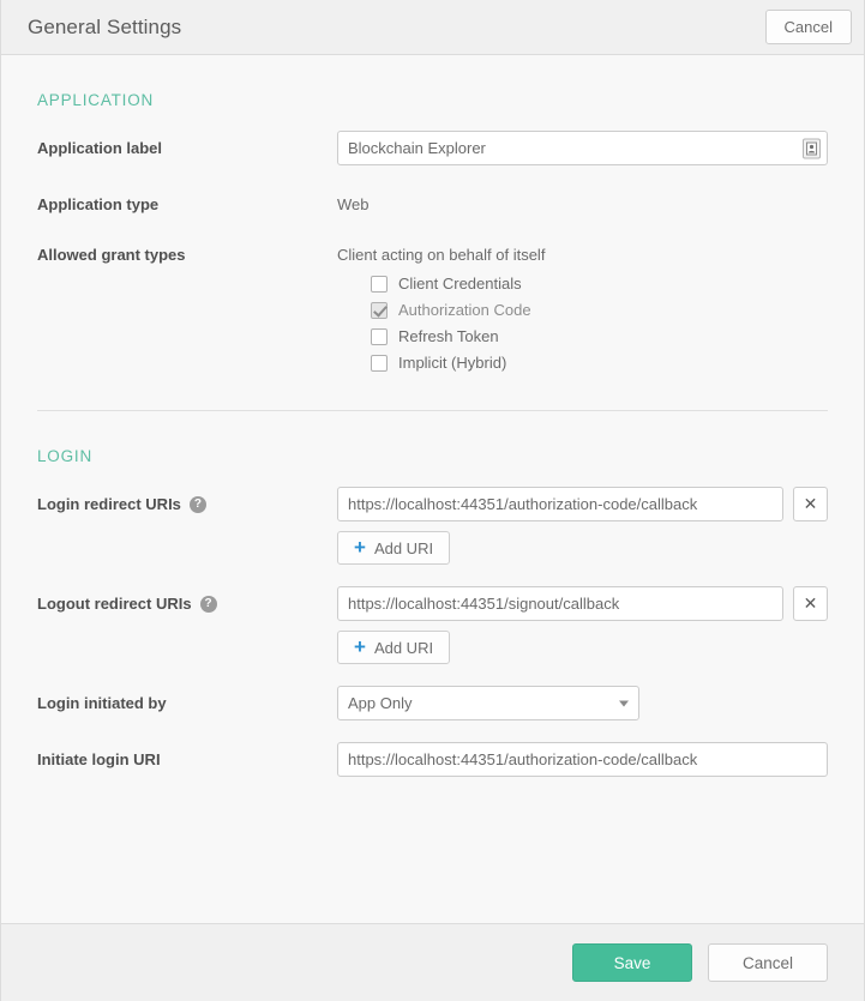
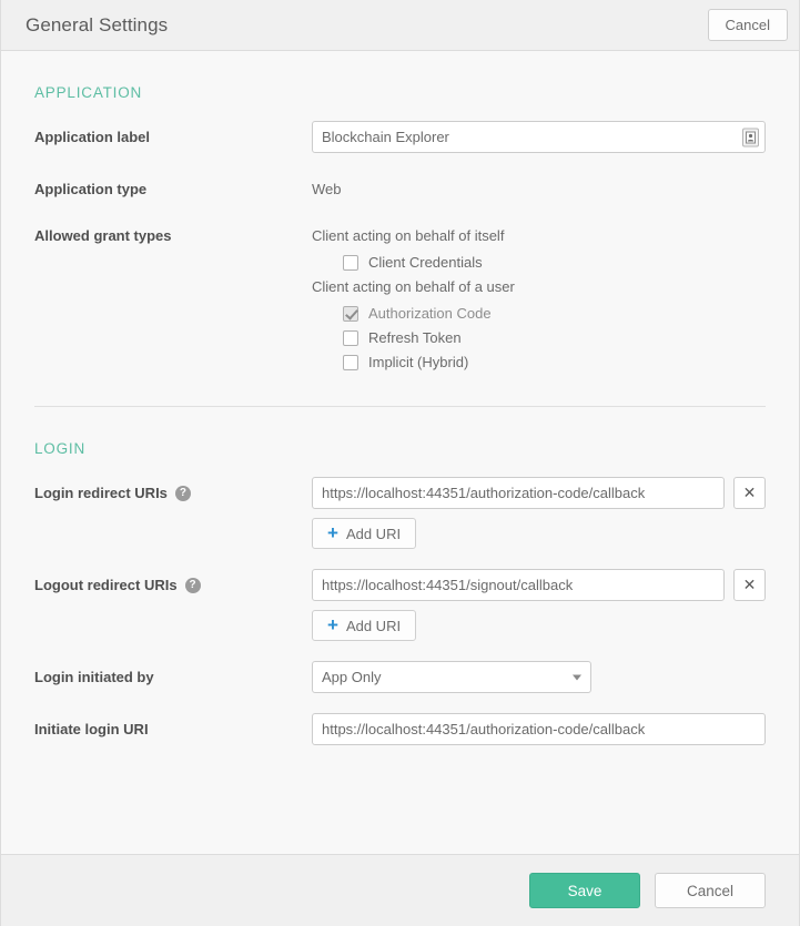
  General Settings
  Cancel
  APPLICATION
  Application label
  Blockchain Explorer
  Application type
  Web
  Allowed grant types
  Client acting on behalf of itself
  Client Credentials
+ Client acting on behalf of a user
  Authorization Code
  Refresh Token
  Implicit (Hybrid)
  LOGIN
  Login redirect URIs
  ?
  https://localhost:44351/authorization-code/callback
  ✕
  +
  Add URI
  Logout redirect URIs
  ?
  https://localhost:44351/signout/callback
  ✕
  +
  Add URI
  Login initiated by
  App Only
  Initiate login URI
  https://localhost:44351/authorization-code/callback
  Save
  Cancel
